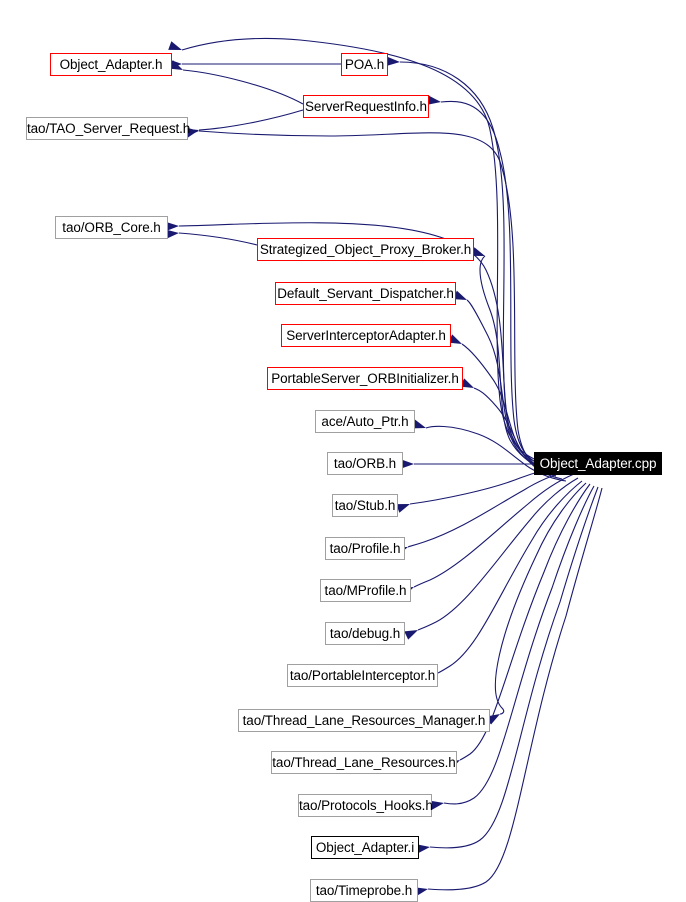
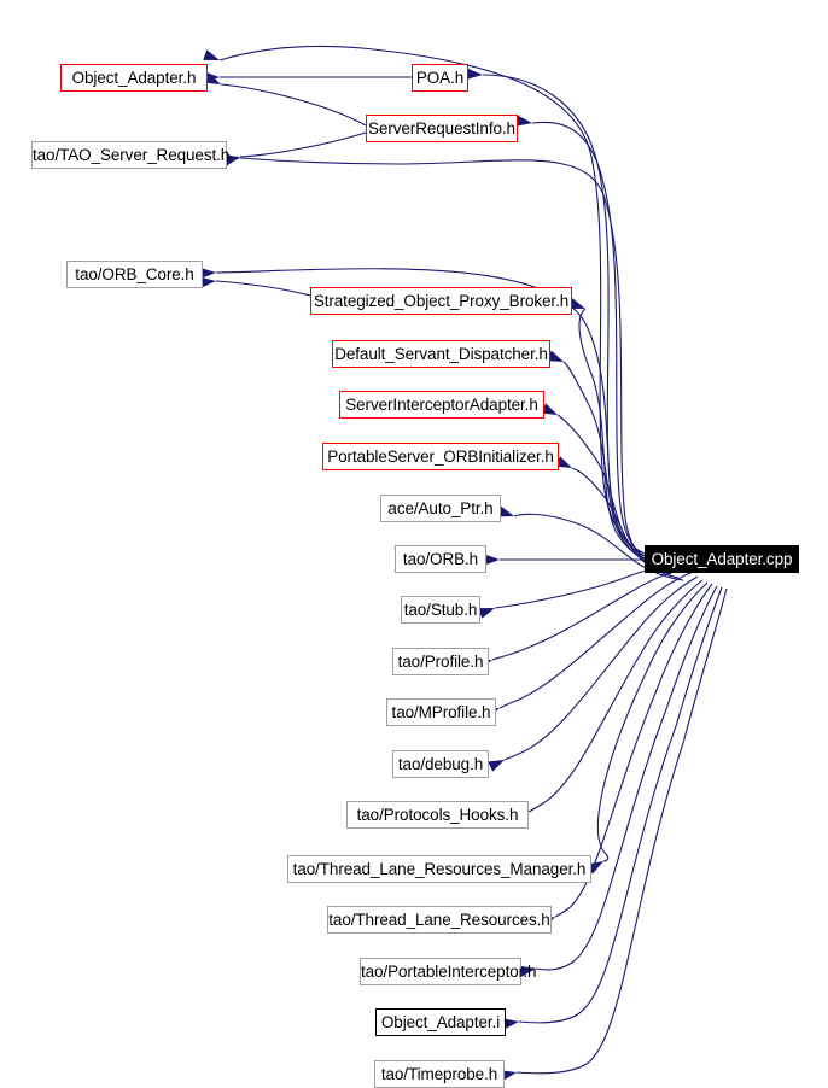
  Object_Adapter.h
  POA.h
  ServerRequestInfo.h
  tao/TAO_Server_Request.h
  tao/ORB_Core.h
  Strategized_Object_Proxy_Broker.h
  Default_Servant_Dispatcher.h
  ServerInterceptorAdapter.h
  PortableServer_ORBInitializer.h
  ace/Auto_Ptr.h
  tao/ORB.h
  tao/Stub.h
  tao/Profile.h
  tao/MProfile.h
  tao/debug.h
- tao/PortableInterceptor.h
+ tao/Protocols_Hooks.h
  tao/Thread_Lane_Resources_Manager.h
  tao/Thread_Lane_Resources.h
- tao/Protocols_Hooks.h
+ tao/PortableInterceptor.h
  Object_Adapter.i
  tao/Timeprobe.h
  Object_Adapter.cpp
